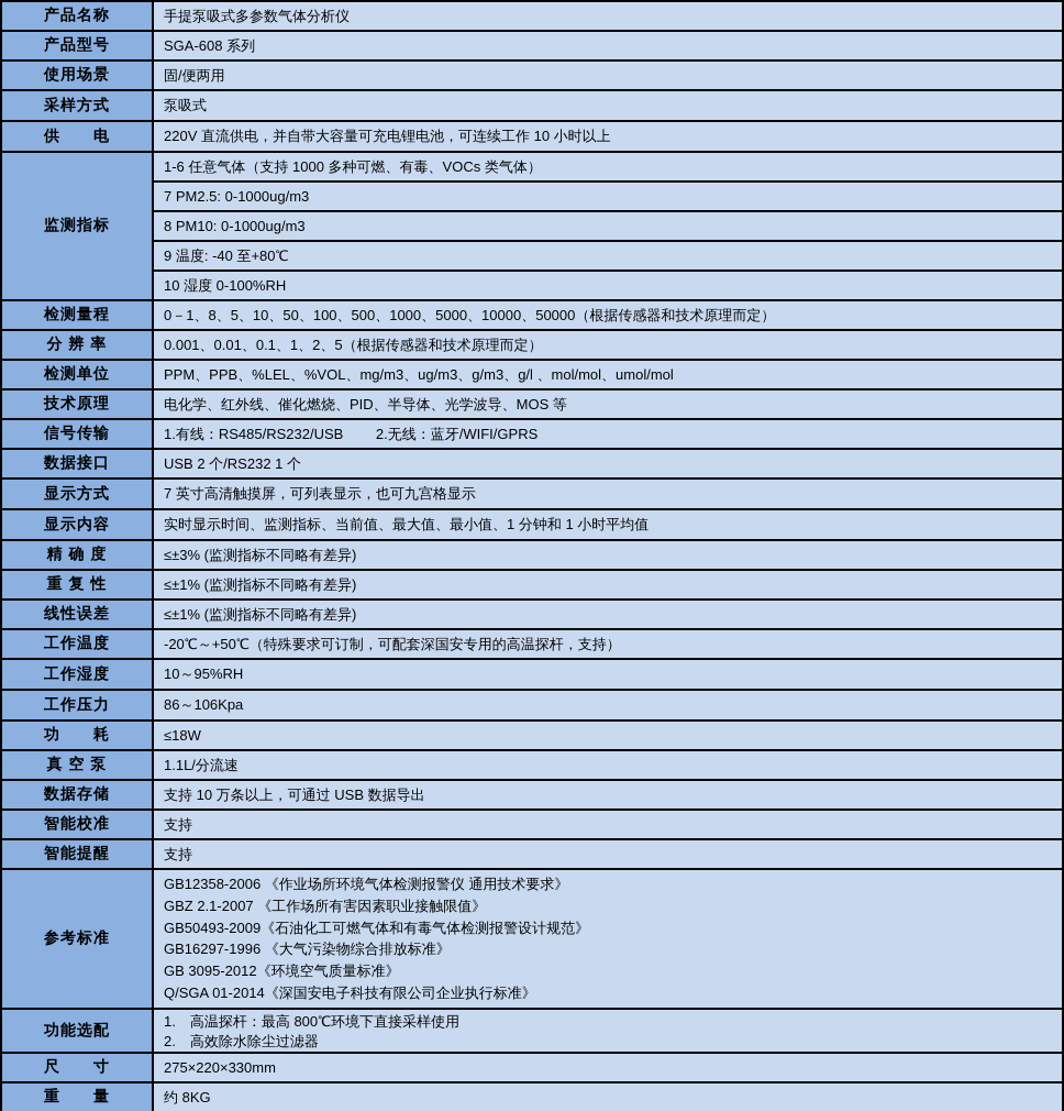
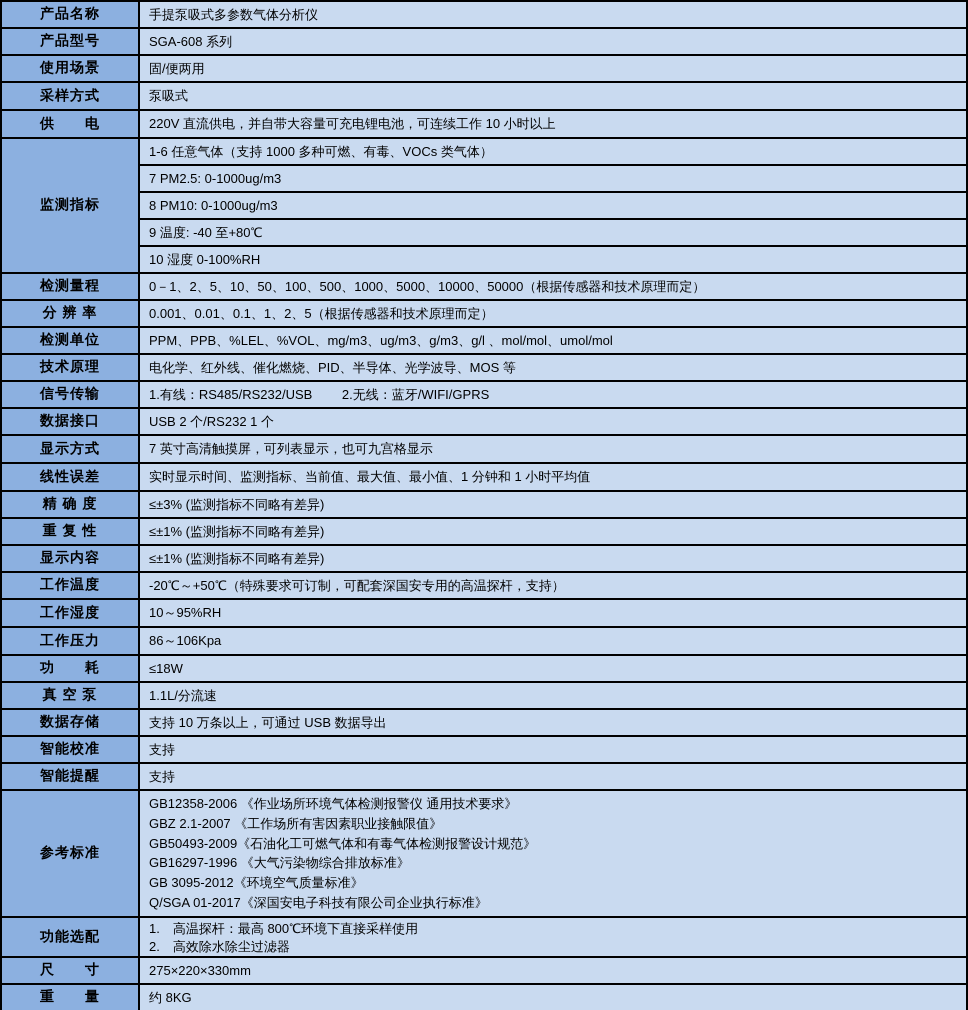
  产品名称
  手提泵吸式多参数气体分析仪
  产品型号
  SGA-608 系列
  使用场景
  固/便两用
  采样方式
  泵吸式
  供 电
  220V 直流供电，并自带大容量可充电锂电池，可连续工作 10 小时以上
  监测指标
  1-6 任意气体（支持 1000 多种可燃、有毒、VOCs 类气体）
  7 PM2.5: 0-1000ug/m3
  8 PM10: 0-1000ug/m3
  9 温度: -40 至+80℃
  10 湿度 0-100%RH
  检测量程
- 0－1、8、5、10、50、100、500、1000、5000、10000、50000（根据传感器和技术原理而定）
+ 0－1、2、5、10、50、100、500、1000、5000、10000、50000（根据传感器和技术原理而定）
  分 辨 率
  0.001、0.01、0.1、1、2、5（根据传感器和技术原理而定）
  检测单位
  PPM、PPB、%LEL、%VOL、mg/m3、ug/m3、g/m3、g/l 、mol/mol、umol/mol
  技术原理
  电化学、红外线、催化燃烧、PID、半导体、光学波导、MOS 等
  信号传输
  1.有线：RS485/RS232/USB 2.无线：蓝牙/WIFI/GPRS
  数据接口
  USB 2 个/RS232 1 个
  显示方式
  7 英寸高清触摸屏，可列表显示，也可九宫格显示
- 显示内容
+ 线性误差
  实时显示时间、监测指标、当前值、最大值、最小值、1 分钟和 1 小时平均值
  精 确 度
  ≤±3% (监测指标不同略有差异)
  重 复 性
  ≤±1% (监测指标不同略有差异)
- 线性误差
+ 显示内容
  ≤±1% (监测指标不同略有差异)
  工作温度
  -20℃～+50℃（特殊要求可订制，可配套深国安专用的高温探杆，支持）
  工作湿度
  10～95%RH
  工作压力
  86～106Kpa
  功 耗
  ≤18W
  真 空 泵
  1.1L/分流速
  数据存储
  支持 10 万条以上，可通过 USB 数据导出
  智能校准
  支持
  智能提醒
  支持
  参考标准
  GB12358-2006 《作业场所环境气体检测报警仪 通用技术要求》
  GBZ 2.1-2007 《工作场所有害因素职业接触限值》
  GB50493-2009《石油化工可燃气体和有毒气体检测报警设计规范》
  GB16297-1996 《大气污染物综合排放标准》
  GB 3095-2012《环境空气质量标准》
- Q/SGA 01-2014《深国安电子科技有限公司企业执行标准》
+ Q/SGA 01-2017《深国安电子科技有限公司企业执行标准》
  功能选配
  1. 高温探杆：最高 800℃环境下直接采样使用
  2. 高效除水除尘过滤器
  尺 寸
  275×220×330mm
  重 量
  约 8KG
